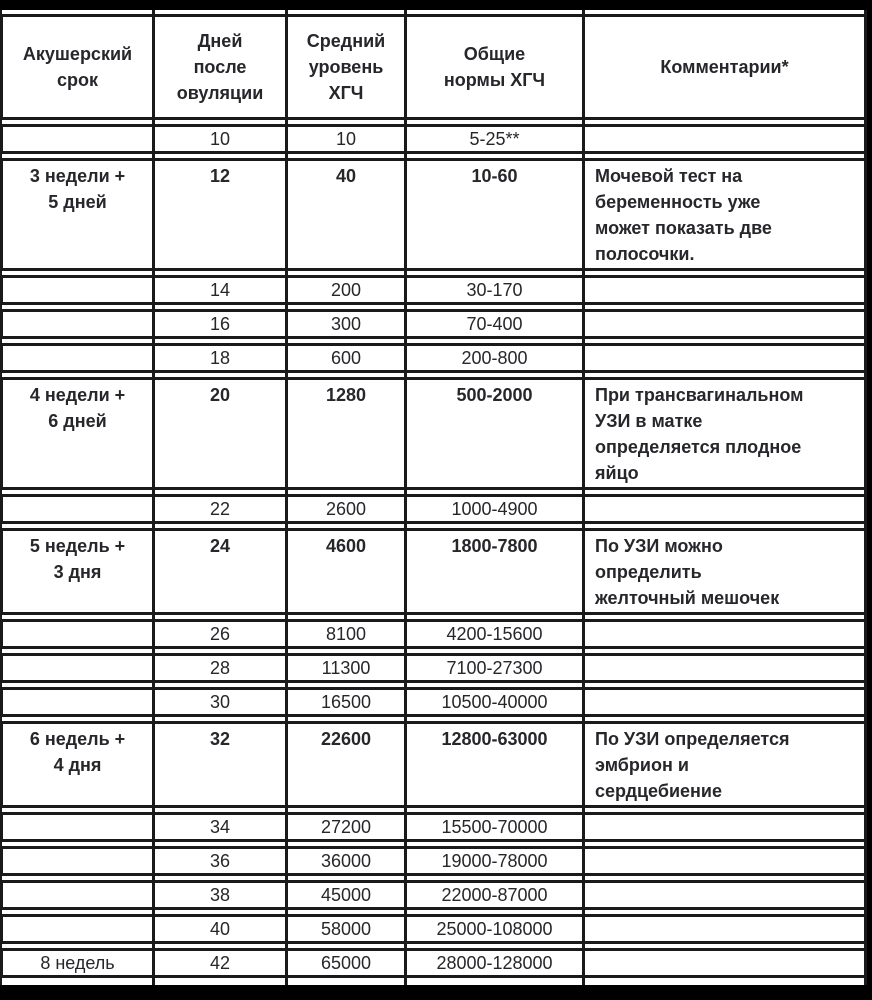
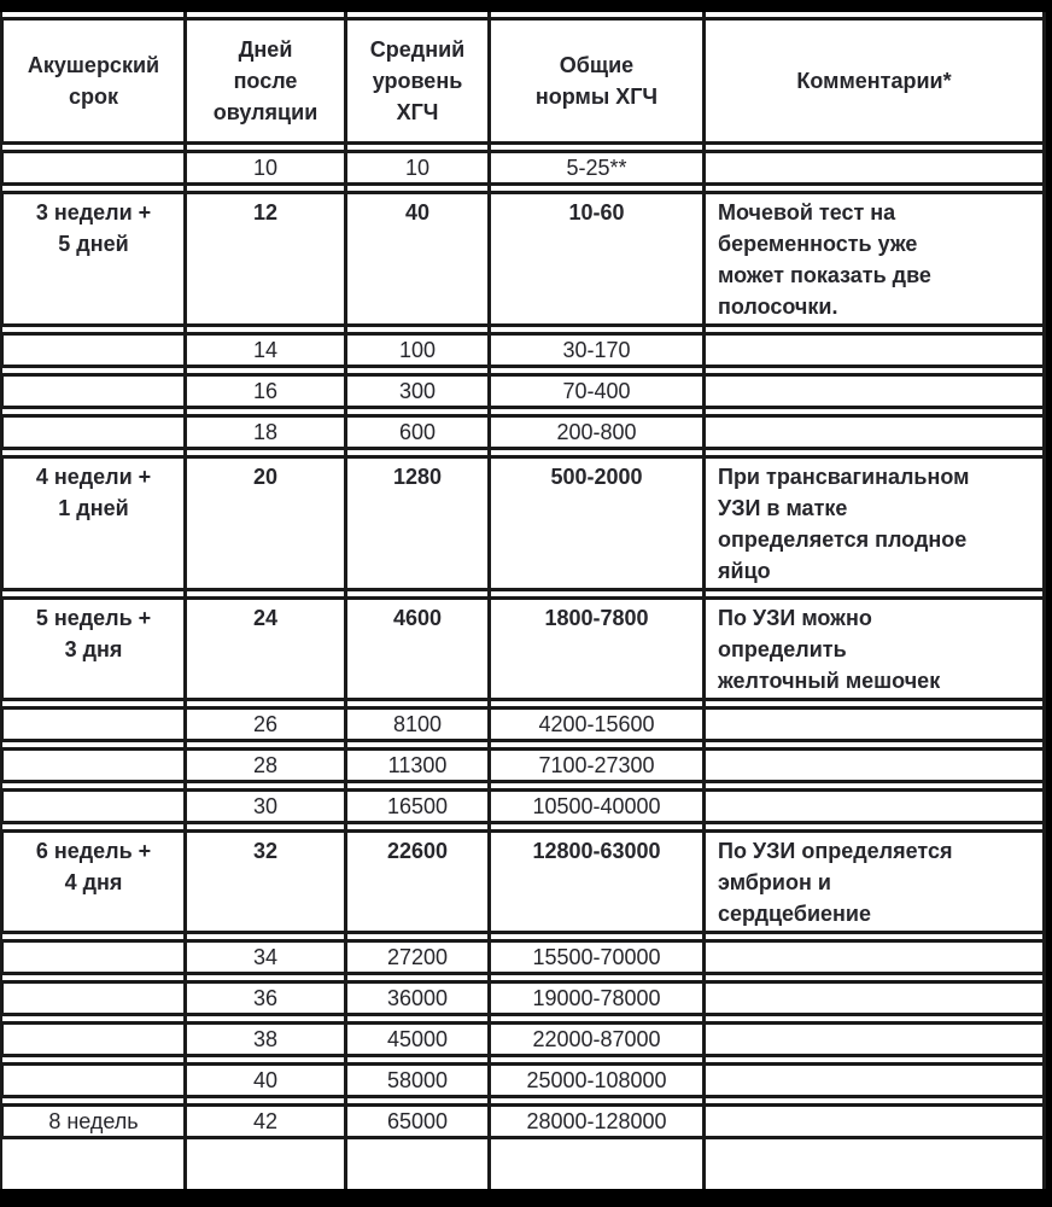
  Акушерский срок	Дней после овуляции	Средний уровень ХГЧ	Общие нормы ХГЧ	Комментарии*
  	10	10	5-25**
  3 недели + 5 дней	12	40	10-60	Мочевой тест на беременность уже может показать две полосочки.
- 	14	200	30-170
+ 	14	100	30-170
  	16	300	70-400
  	18	600	200-800
- 4 недели + 6 дней	20	1280	500-2000	При трансвагинальном УЗИ в матке определяется плодное яйцо
+ 4 недели + 1 дней	20	1280	500-2000	При трансвагинальном УЗИ в матке определяется плодное яйцо
- 	22	2600	1000-4900
  5 недель + 3 дня	24	4600	1800-7800	По УЗИ можно определить желточный мешочек
  	26	8100	4200-15600
  	28	11300	7100-27300
  	30	16500	10500-40000
  6 недель + 4 дня	32	22600	12800-63000	По УЗИ определяется эмбрион и сердцебиение
  	34	27200	15500-70000
  	36	36000	19000-78000
  	38	45000	22000-87000
  	40	58000	25000-108000
  8 недель	42	65000	28000-128000
